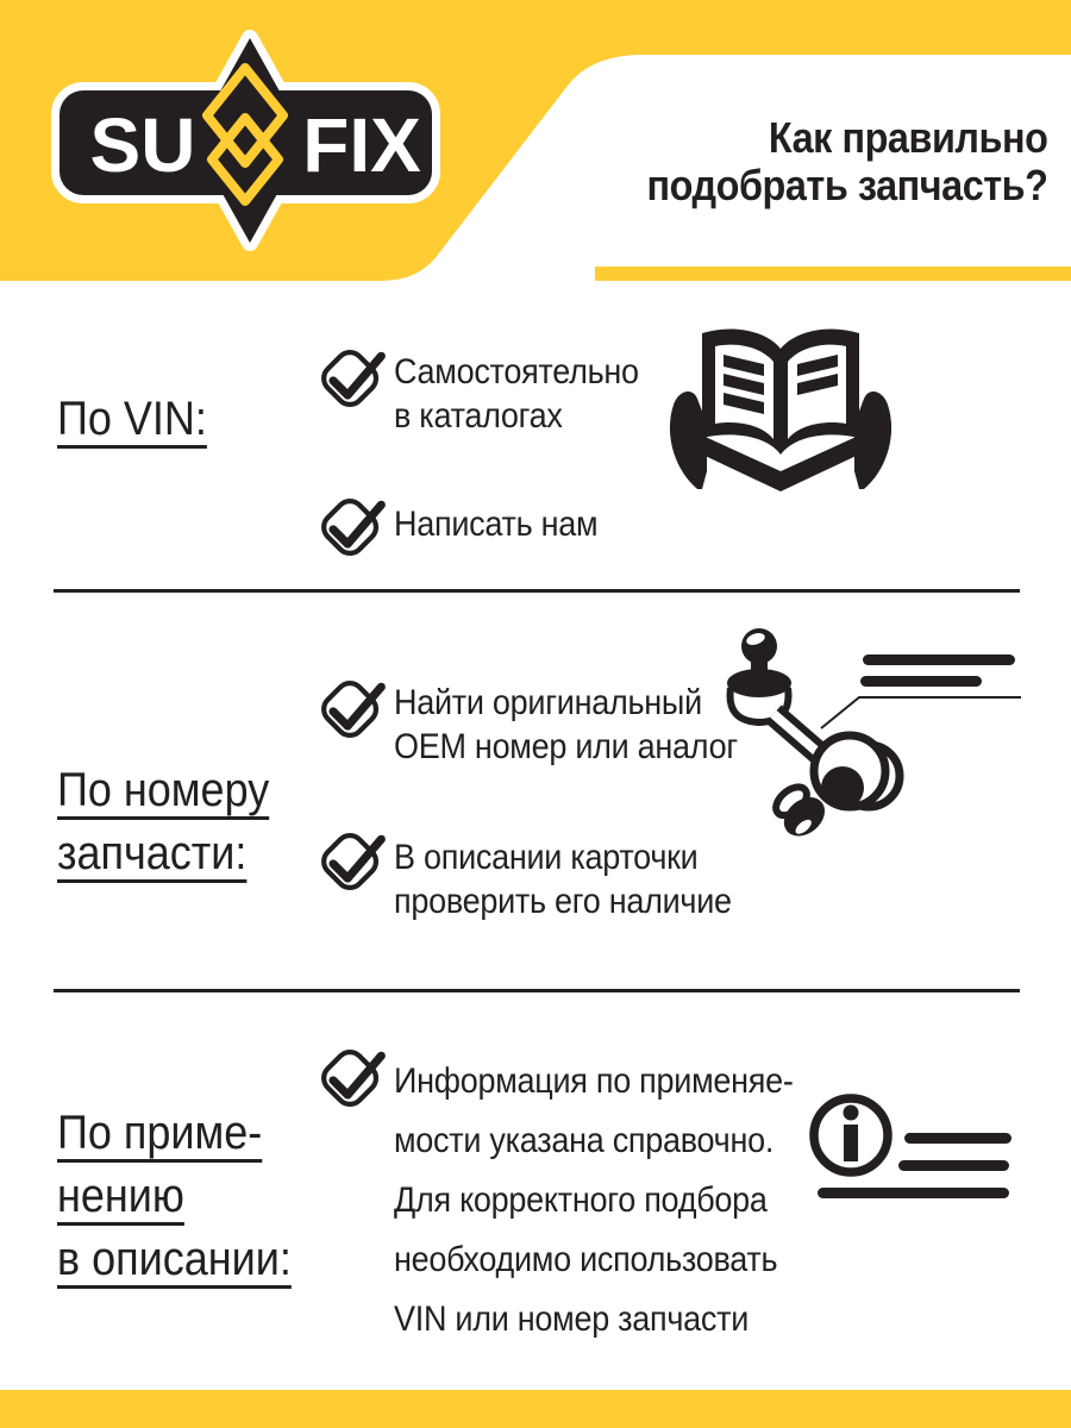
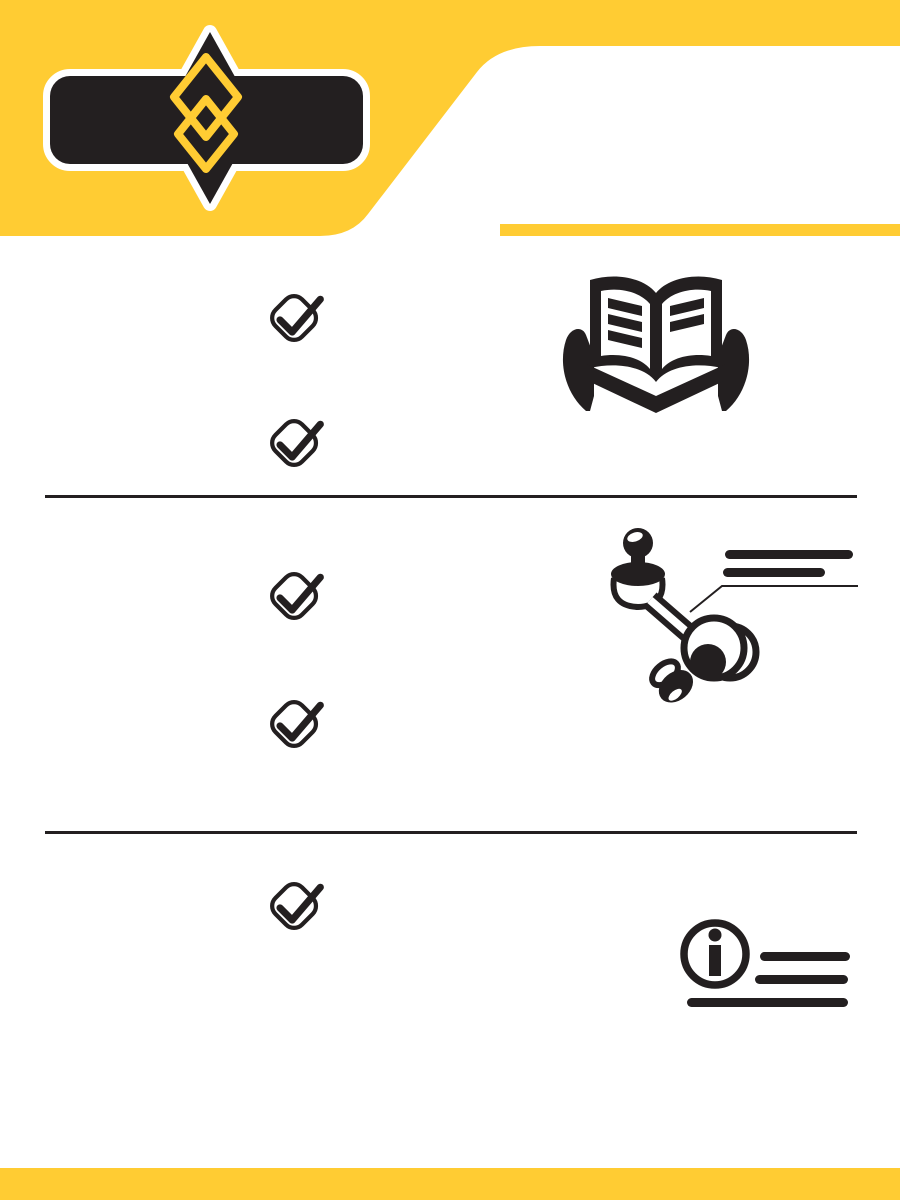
- SU
- FIX
- Как правильно
- подобрать запчасть?
- По VIN:
- Самостоятельно
- в каталогах
- Написать нам
- По номеру
- запчасти:
- Найти оригинальный
- OEM номер или аналог
- В описании карточки
- проверить его наличие
- По приме-
- нению
- в описании:
- Информация по применяе-
- мости указана справочно.
- Для корректного подбора
- необходимо использовать
- VIN или номер запчасти
